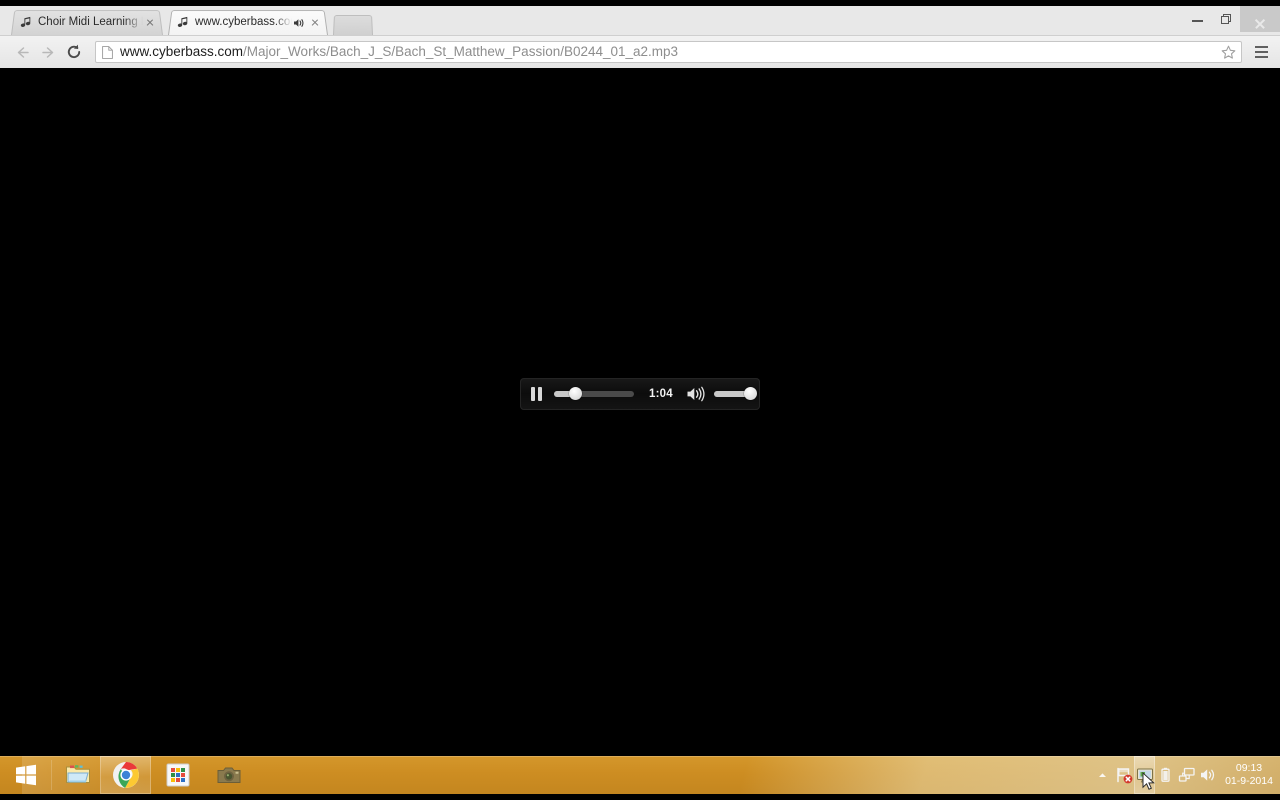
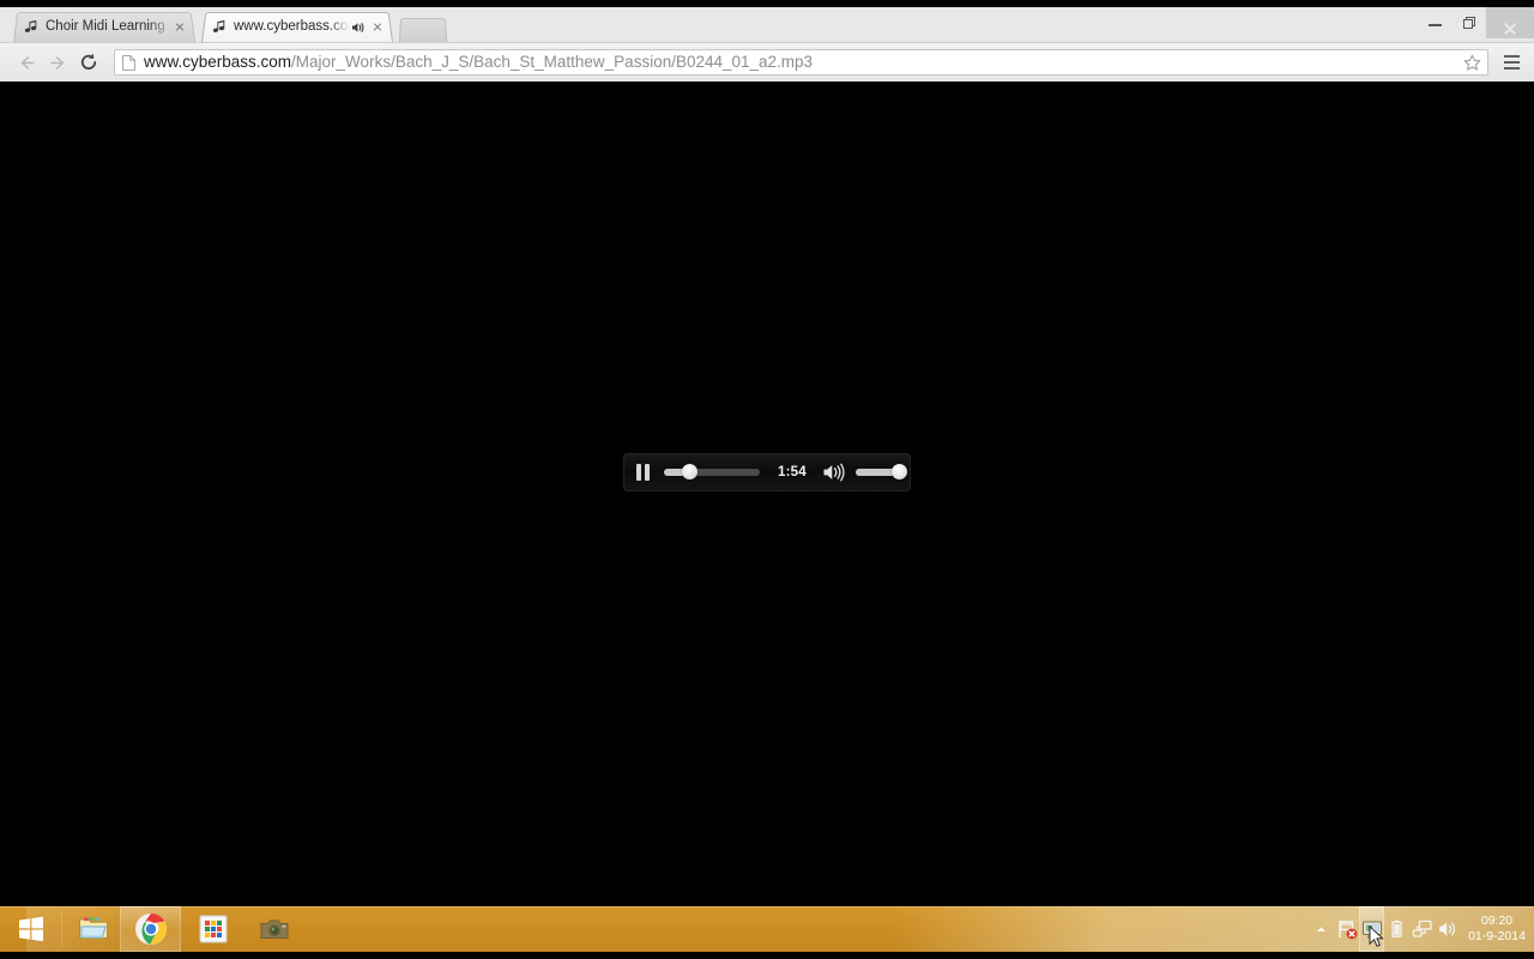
  Choir Midi Learning
  www.cyberbass.co
  www.cyberbass.com/Major_Works/Bach_J_S/Bach_St_Matthew_Passion/B0244_01_a2.mp3
- 1:04
+ 1:54
- 09:13
+ 09:20
  01-9-2014
